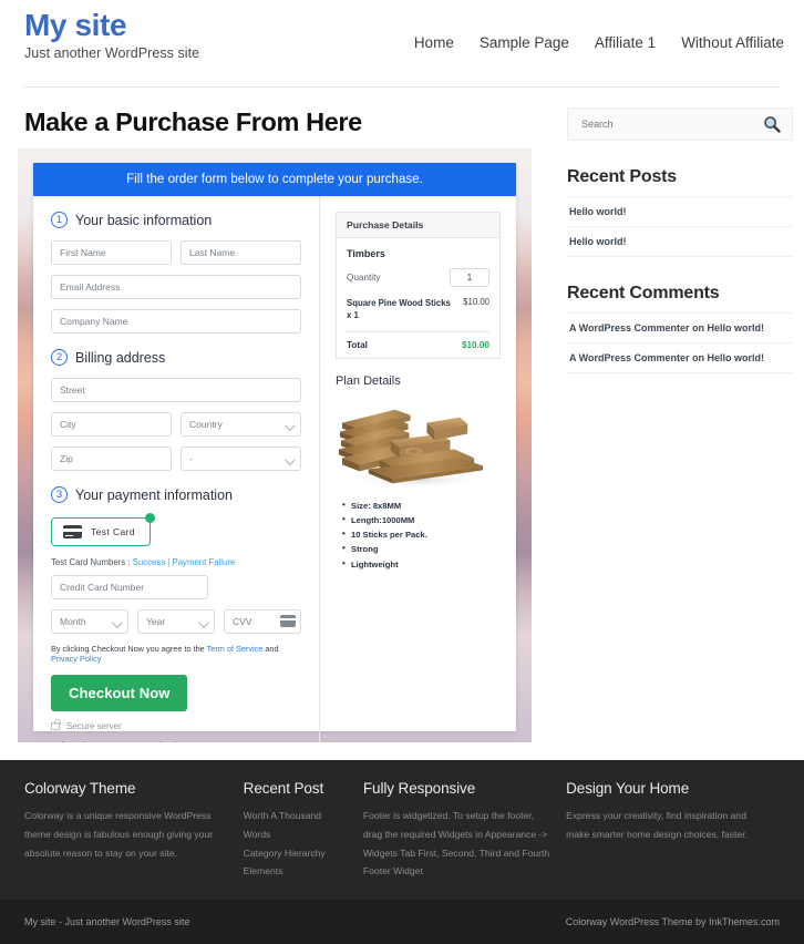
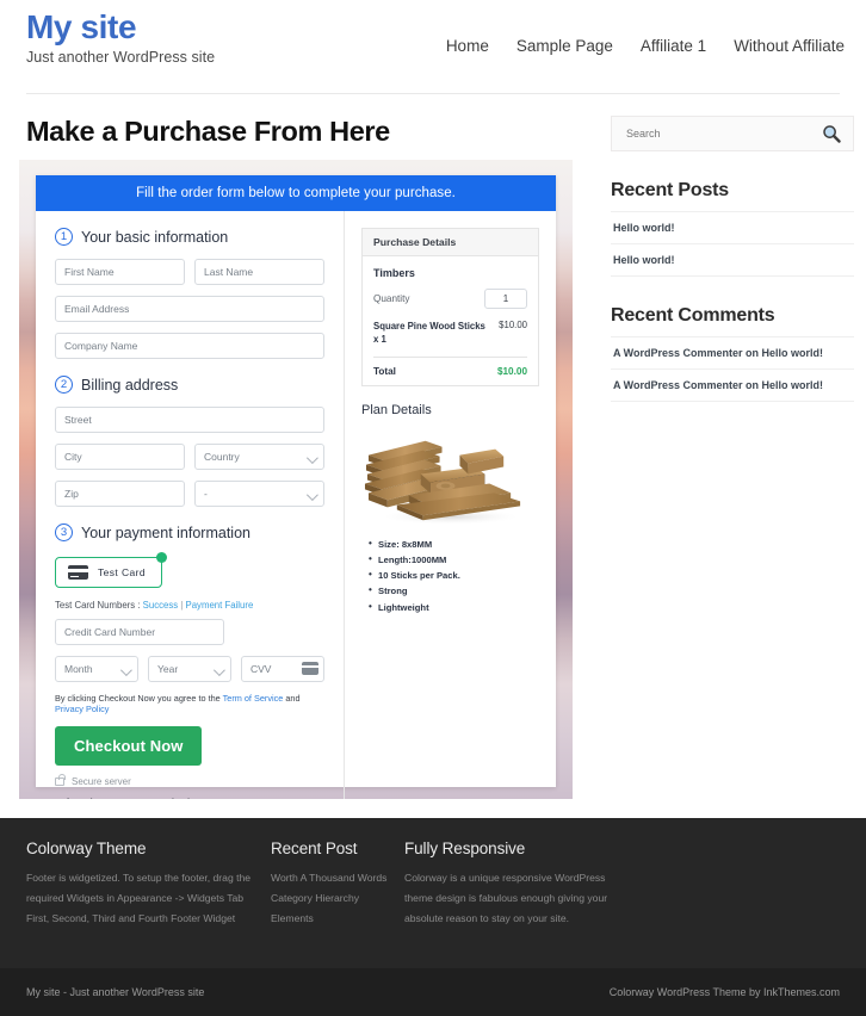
  My site
  Just another WordPress site
  Home
  Sample Page
  Affiliate 1
  Without Affiliate
  Make a Purchase From Here
  Fill the order form below to complete your purchase.
  1
  Your basic information
  First Name
  Last Name
  Email Address
  Company Name
  2
  Billing address
  Street
  City
  Country
  Zip
  -
  3
  Your payment information
  Test Card
  Test Card Numbers : Success | Payment Failure
  Credit Card Number
  Month
  Year
  CVV
  By clicking Checkout Now you agree to the Term of Service and Privacy Policy
  Checkout Now
  Secure server
  Purchase Details
  Timbers
  Quantity
  1
  Square Pine Wood Sticks x 1
  $10.00
  Total
  $10.00
  Plan Details
  Size: 8x8MM
  Length:1000MM
  10 Sticks per Pack.
  Strong
  Lightweight
  Search
  Recent Posts
  Hello world!
  Hello world!
  Recent Comments
  A WordPress Commenter on Hello world!
  A WordPress Commenter on Hello world!
  Colorway Theme
- Colorway is a unique responsive WordPress theme design is fabulous enough giving your absolute reason to stay on your site.
+ Footer is widgetized. To setup the footer, drag the required Widgets in Appearance -> Widgets Tab First, Second, Third and Fourth Footer Widget
  Recent Post
  Worth A Thousand Words
  Category Hierarchy
  Elements
  Fully Responsive
- Footer is widgetized. To setup the footer, drag the required Widgets in Appearance -> Widgets Tab First, Second, Third and Fourth Footer Widget
+ Colorway is a unique responsive WordPress theme design is fabulous enough giving your absolute reason to stay on your site.
- Design Your Home
- Express your creativity, find inspiration and make smarter home design choices, faster.
  My site - Just another WordPress site
  Colorway WordPress Theme by InkThemes.com
